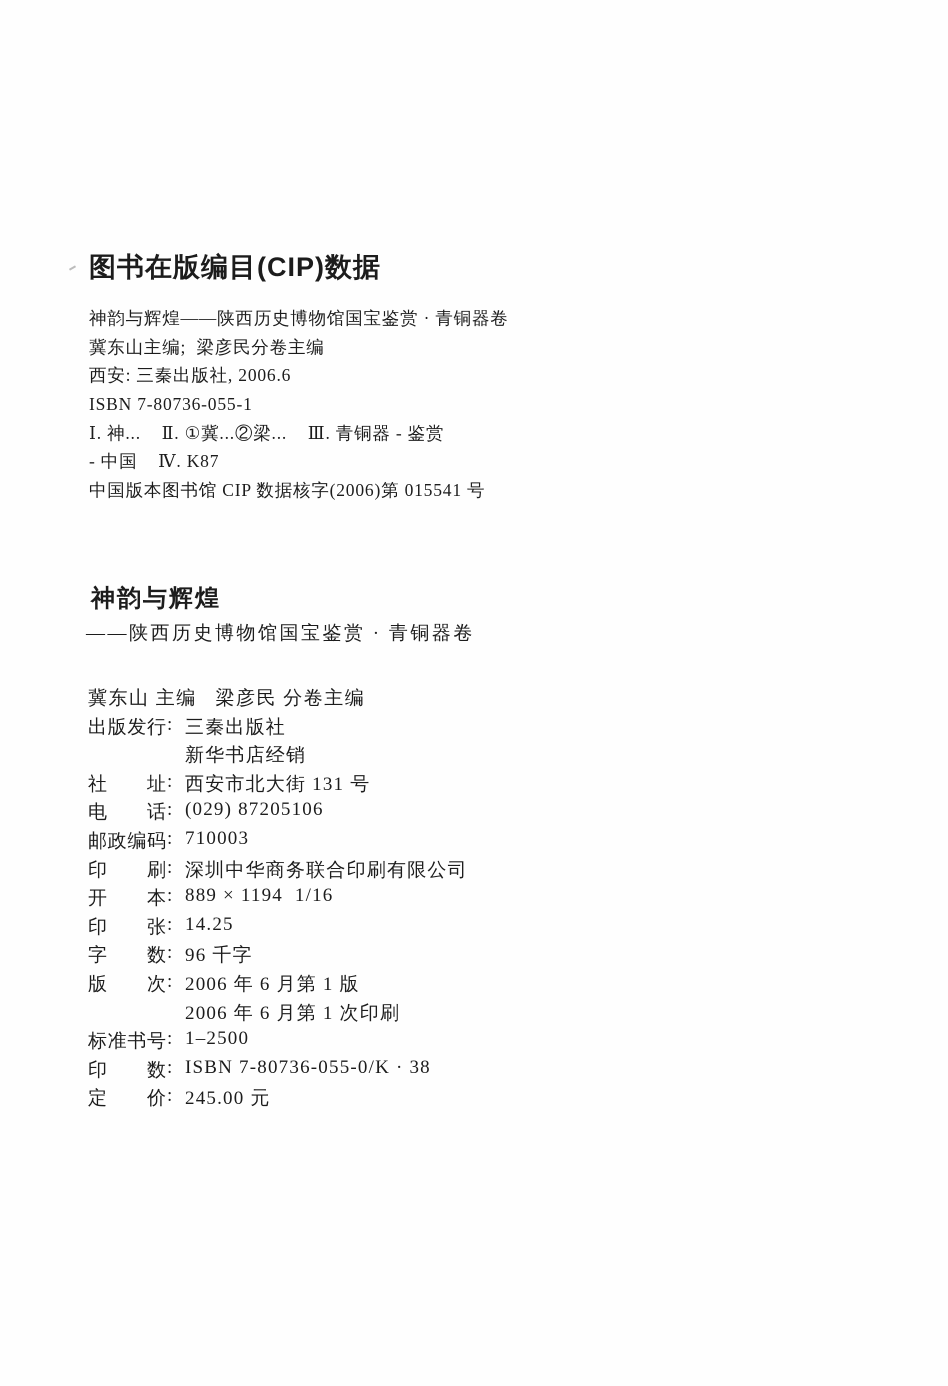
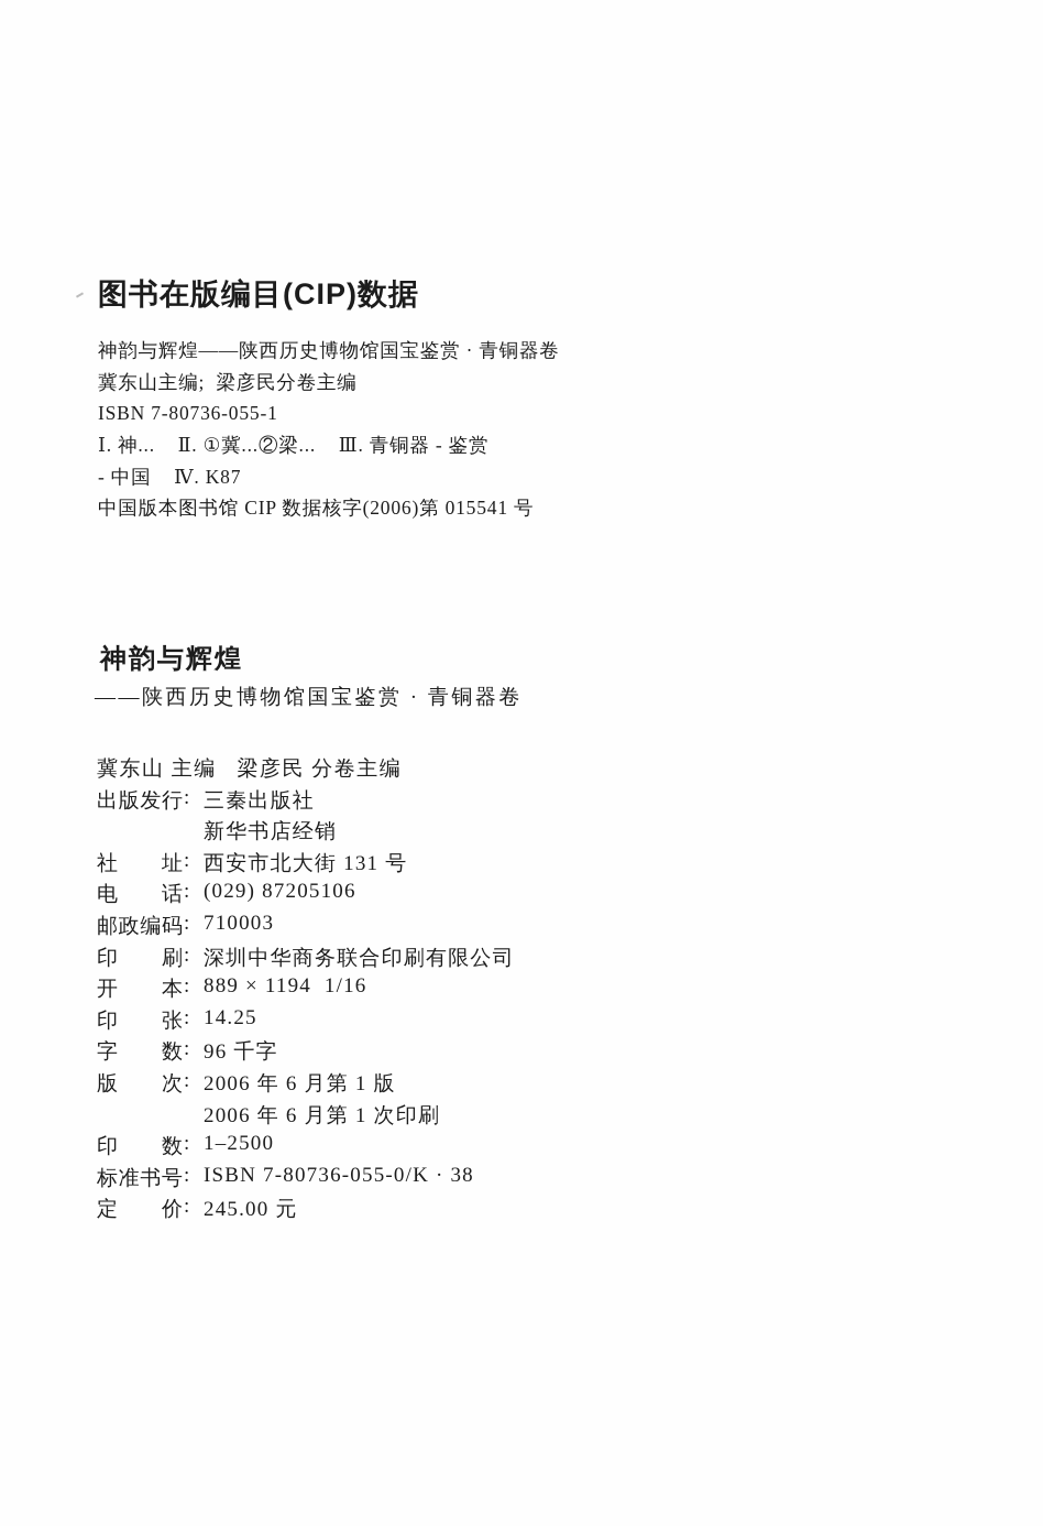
  图书在版编目(CIP)数据
  神韵与辉煌——陕西历史博物馆国宝鉴赏 · 青铜器卷
  冀东山主编; 梁彦民分卷主编
- 西安: 三秦出版社, 2006.6
  ISBN 7-80736-055-1
  Ⅰ. 神... Ⅱ. ①冀...②梁... Ⅲ. 青铜器 - 鉴赏
  - 中国 Ⅳ. K87
  中国版本图书馆 CIP 数据核字(2006)第 015541 号
  神韵与辉煌
  ——陕西历史博物馆国宝鉴赏 · 青铜器卷
  冀东山 主编 梁彦民 分卷主编
  出版发行
  :
  三秦出版社
  新华书店经销
  社 址
  :
  西安市北大街 131 号
  电 话
  :
  (029) 87205106
  邮政编码
  :
  710003
  印 刷
  :
  深圳中华商务联合印刷有限公司
  开 本
  :
  889 × 1194 1/16
  印 张
  :
  14.25
  字 数
  :
  96 千字
  版 次
  :
  2006 年 6 月第 1 版
  2006 年 6 月第 1 次印刷
- 标准书号
+ 印 数
  :
  1–2500
- 印 数
+ 标准书号
  :
  ISBN 7-80736-055-0/K · 38
  定 价
  :
  245.00 元
